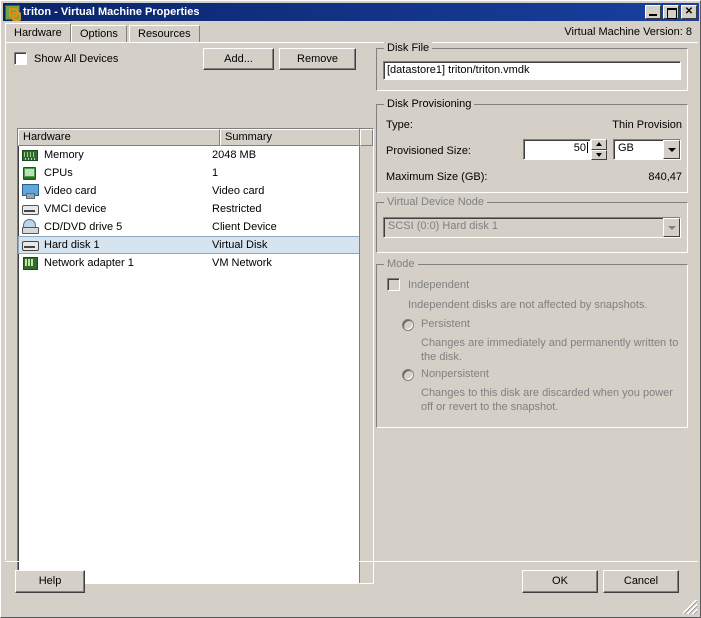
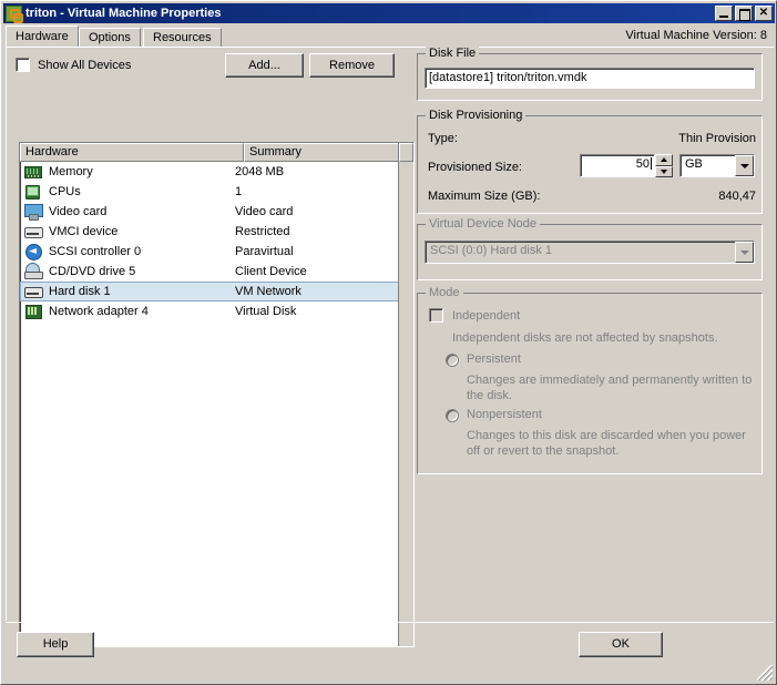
  triton - Virtual Machine Properties
  ✕
  Virtual Machine Version: 8
  Hardware
  Options
  Resources
  Show All Devices
  Add...
  Remove
  Hardware
  Summary
  Memory
  2048 MB
  CPUs
  1
  Video card
  Video card
  VMCI device
  Restricted
+ SCSI controller 0
+ Paravirtual
  CD/DVD drive 5
  Client Device
  Hard disk 1
- Virtual Disk
+ VM Network
- Network adapter 1
+ Network adapter 4
- VM Network
+ Virtual Disk
  Disk File
  [datastore1] triton/triton.vmdk
  Disk Provisioning
  Type:
  Thin Provision
  Provisioned Size:
  50
  GB
  Maximum Size (GB):
  840,47
  Virtual Device Node
  SCSI (0:0) Hard disk 1
  Mode
  Independent
  Independent disks are not affected by snapshots.
  Persistent
  Changes are immediately and permanently written to the disk.
  Nonpersistent
  Changes to this disk are discarded when you power off or revert to the snapshot.
  Help
  OK
- Cancel
